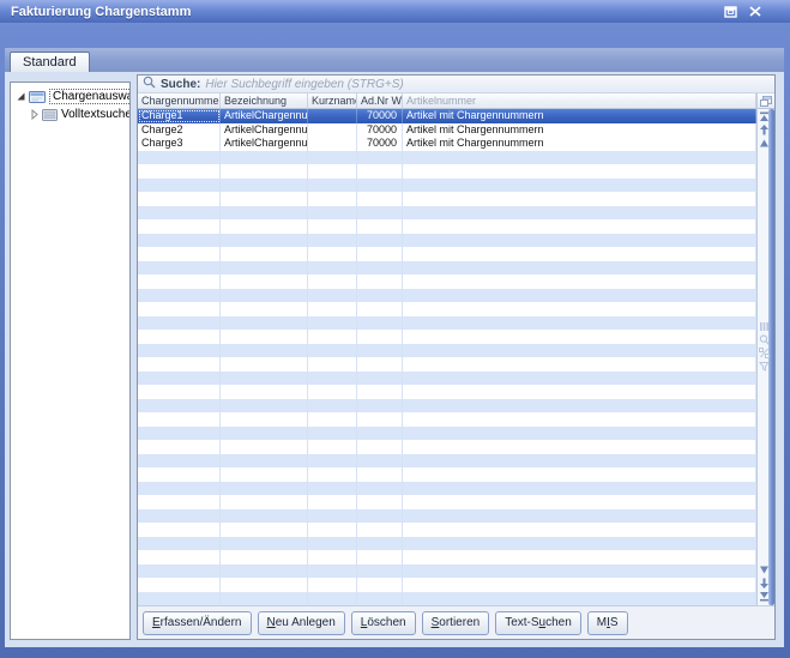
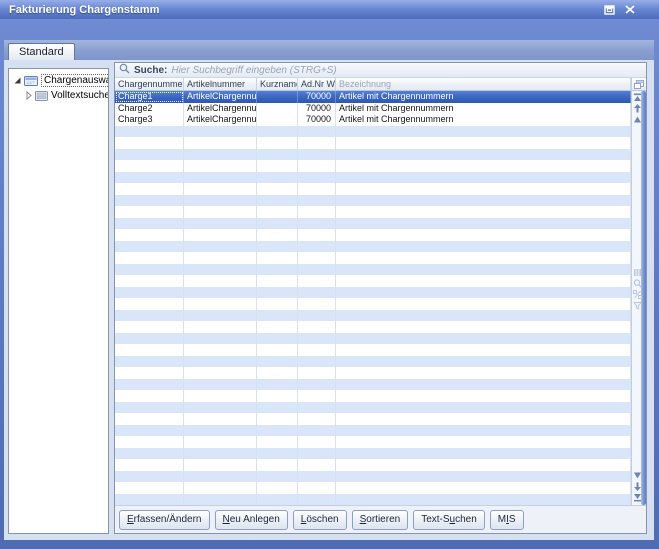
  Fakturierung Chargenstamm
  Standard
  Chargenausw
  Volltextsuche
  Suche:
  Hier Suchbegriff eingeben (STRG+S)
  Chargennumme
- Bezeichnung
+ Artikelnummer
  Kurznam
  Ad.Nr W
- Artikelnummer
+ Bezeichnung
  Charge1
  ArtikelChargennu
  70000
  Artikel mit Chargennummern
  Charge2
  ArtikelChargennu
  70000
  Artikel mit Chargennummern
  Charge3
  ArtikelChargennu
  70000
  Artikel mit Chargennummern
  Erfassen/Ändern
  Neu Anlegen
  Löschen
  Sortieren
  Text-Suchen
  MIS
